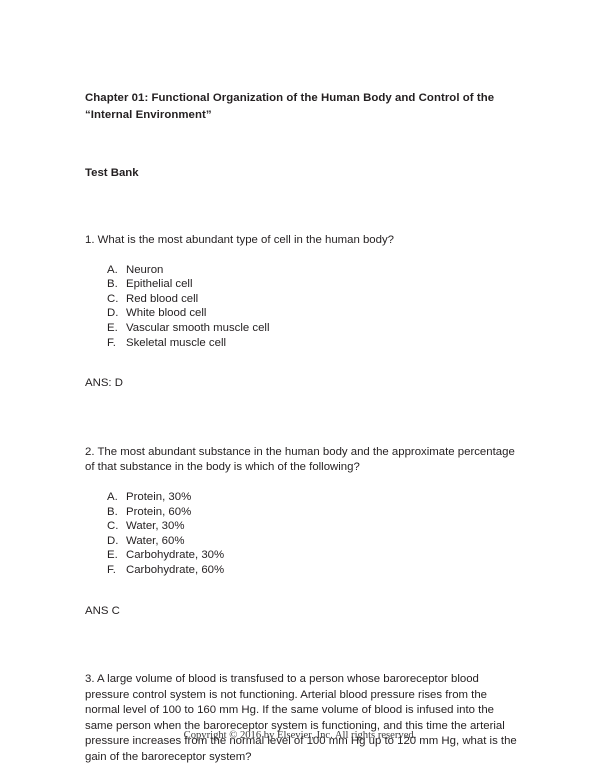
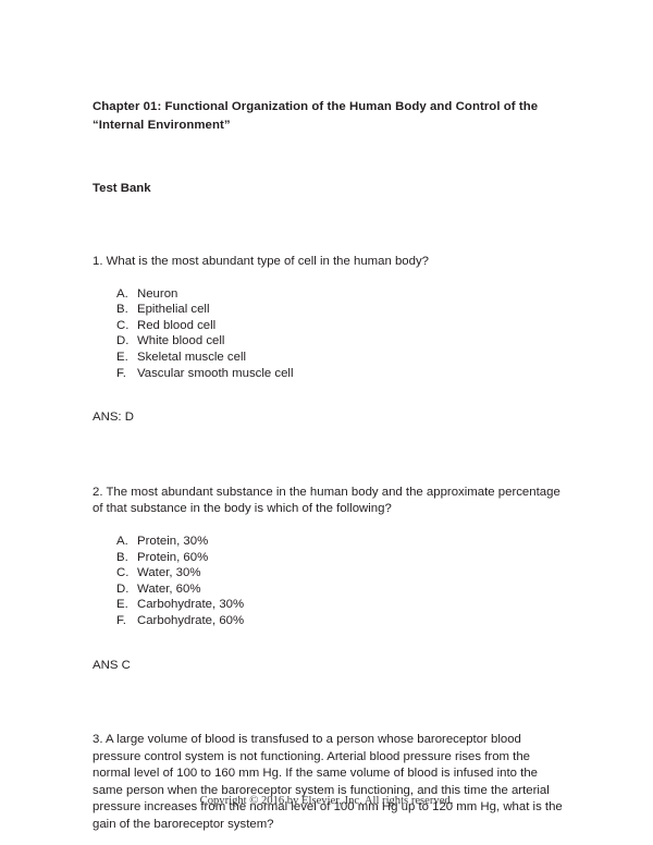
  Chapter 01: Functional Organization of the Human Body and Control of the “Internal Environment”
  Test Bank
  1. What is the most abundant type of cell in the human body?
  A.
  Neuron
  B.
  Epithelial cell
  C.
  Red blood cell
  D.
  White blood cell
  E.
- Vascular smooth muscle cell
+ Skeletal muscle cell
  F.
- Skeletal muscle cell
+ Vascular smooth muscle cell
  ANS: D
  2. The most abundant substance in the human body and the approximate percentage of that substance in the body is which of the following?
  A.
  Protein, 30%
  B.
  Protein, 60%
  C.
  Water, 30%
  D.
  Water, 60%
  E.
  Carbohydrate, 30%
  F.
  Carbohydrate, 60%
  ANS C
  3. A large volume of blood is transfused to a person whose baroreceptor blood pressure control system is not functioning. Arterial blood pressure rises from the normal level of 100 to 160 mm Hg. If the same volume of blood is infused into the same person when the baroreceptor system is functioning, and this time the arterial pressure increases from the normal level of 100 mm Hg up to 120 mm Hg, what is the gain of the baroreceptor system?
  Copyright © 2016 by Elsevier, Inc. All rights reserved.
